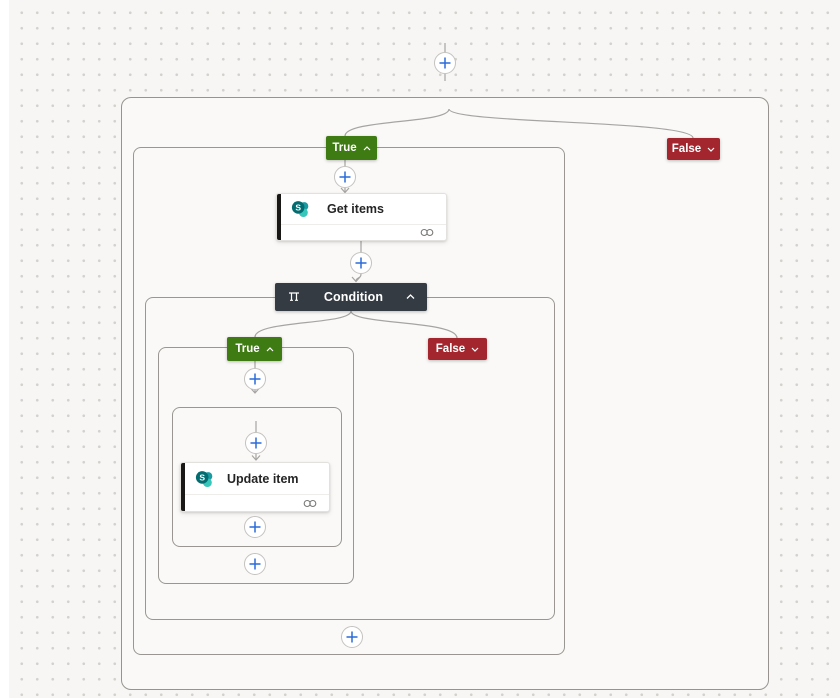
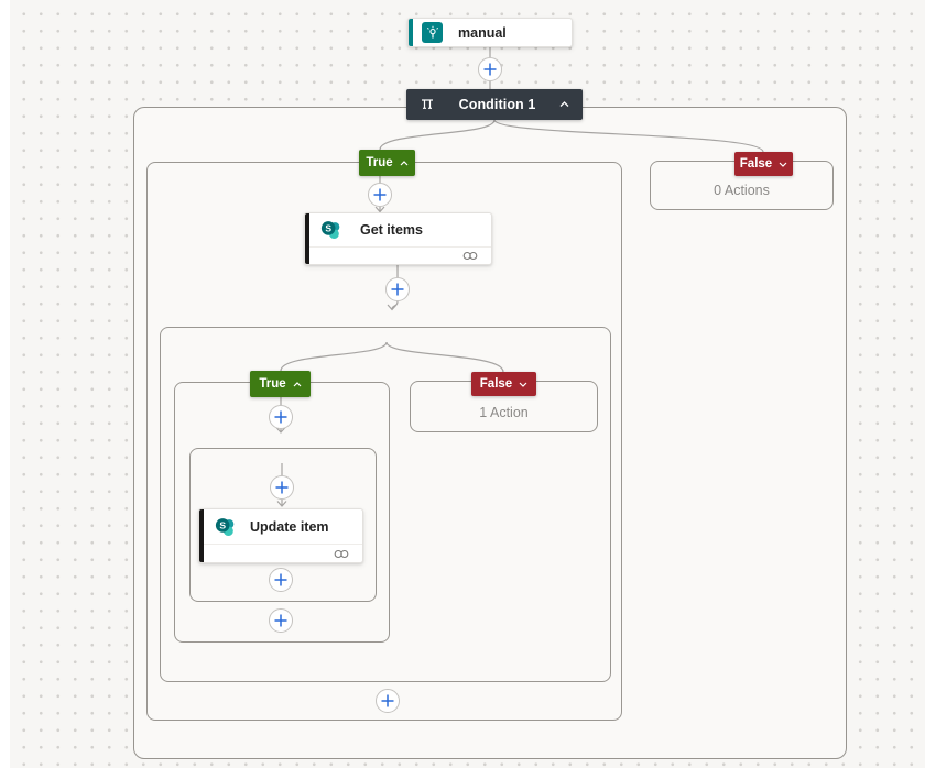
+ 0 Actions
+ 1 Action
+ manual
+ Condition 1
  True
  False
  S
  Get items
- Condition
  True
  False
  S
  Update item
